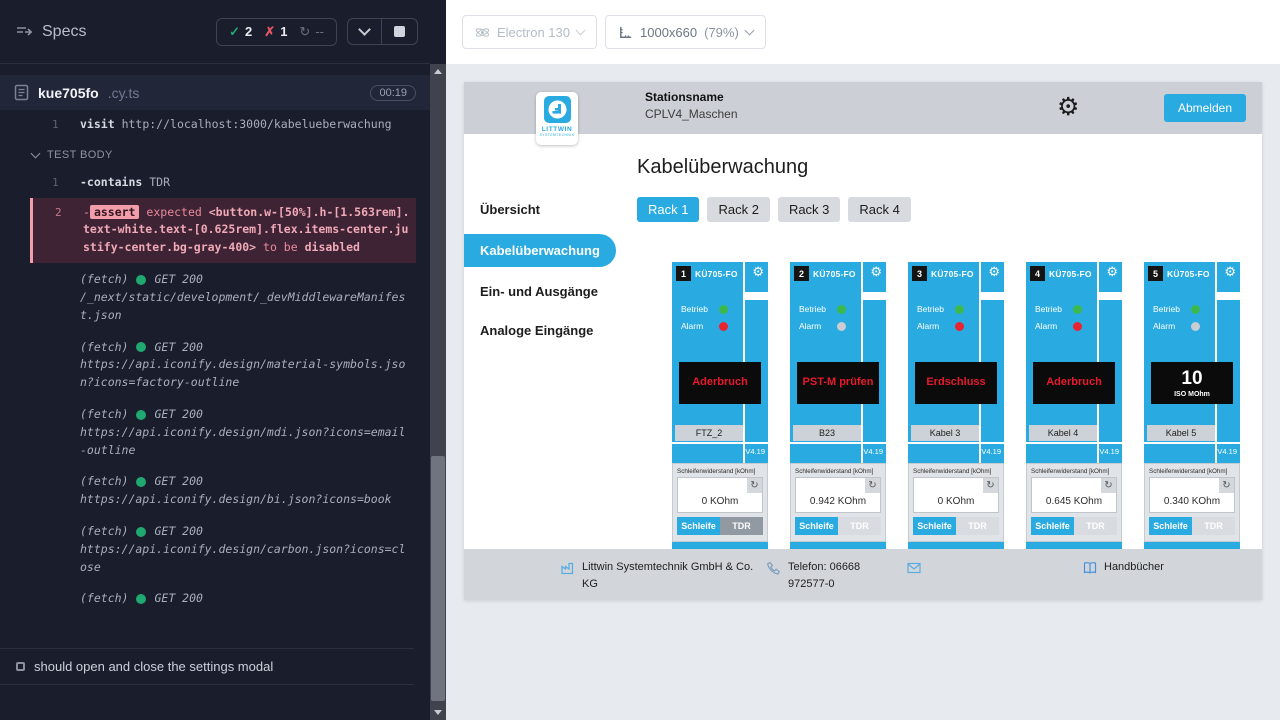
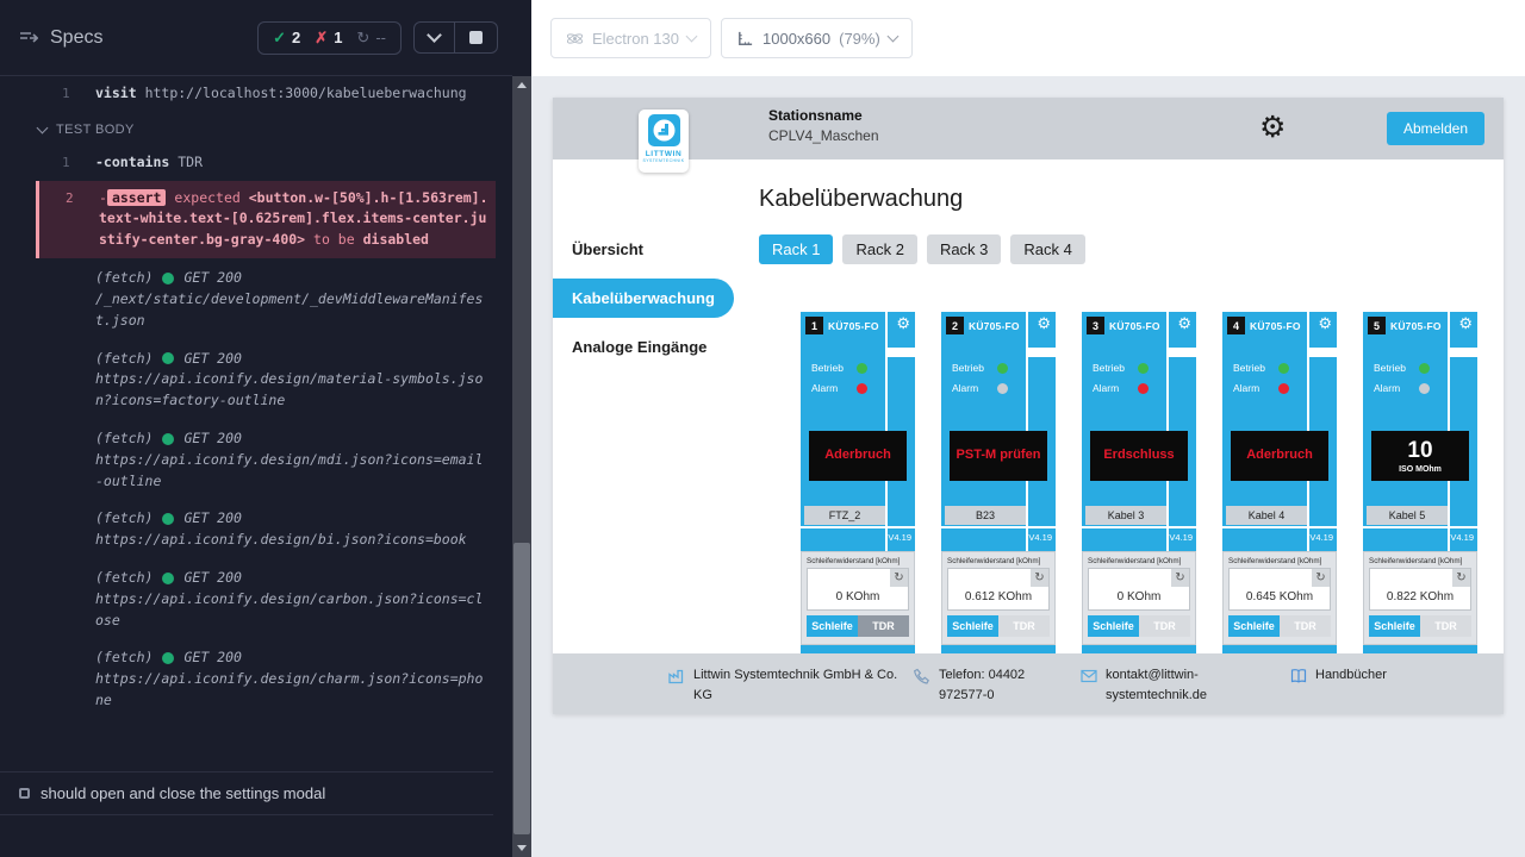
  Specs
  ✓
  2
  ✗
  1
  ↻
  --
- kue705fo
- .cy.ts
- 00:19
  1
  visit http://localhost:3000/kabelueberwachung
  TEST BODY
  1
  -contains TDR
  2
  - assert expected <button.w-[50%].h-[1.563rem].text-white.text-[0.625rem].flex.items-center.justify-center.bg-gray-400> to be disabled
  (fetch)
  GET 200
  /_next/static/development/_devMiddlewareManifest.json
  (fetch)
  GET 200
  https://api.iconify.design/material-symbols.json?icons=factory-outline
  (fetch)
  GET 200
  https://api.iconify.design/mdi.json?icons=email-outline
  (fetch)
  GET 200
  https://api.iconify.design/bi.json?icons=book
  (fetch)
  GET 200
  https://api.iconify.design/carbon.json?icons=close
  (fetch)
  GET 200
+ https://api.iconify.design/charm.json?icons=phone
  should open and close the settings modal
  Electron 130
  1000x660
  (79%)
  Stationsname
  CPLV4_Maschen
  ⚙
  Abmelden
  Übersicht
  Kabelüberwachung
- Ein- und Ausgänge
  Analoge Eingänge
  Kabelüberwachung
  Rack 1
  Rack 2
  Rack 3
  Rack 4
  1
  KÜ705-FO
  ⚙
  Betrieb
  Alarm
  Aderbruch
  FTZ_2
  V4.19
  ↻
  0 KOhm
  Schleife
  TDR
  2
  KÜ705-FO
  ⚙
  Betrieb
  Alarm
  PST-M prüfen
  B23
  V4.19
  ↻
- 0.942 KOhm
+ 0.612 KOhm
  Schleife
  TDR
  3
  KÜ705-FO
  ⚙
  Betrieb
  Alarm
  Erdschluss
  Kabel 3
  V4.19
  ↻
  0 KOhm
  Schleife
  TDR
  4
  KÜ705-FO
  ⚙
  Betrieb
  Alarm
  Aderbruch
  Kabel 4
  V4.19
  ↻
  0.645 KOhm
  Schleife
  TDR
  5
  KÜ705-FO
  ⚙
  Betrieb
  Alarm
  10
  Kabel 5
  V4.19
  ↻
- 0.340 KOhm
+ 0.822 KOhm
  Schleife
  TDR
  Littwin Systemtechnik GmbH & Co. KG
- Telefon: 06668 972577-0
+ Telefon: 04402 972577-0
+ kontakt@littwin-systemtechnik.de
  Handbücher
